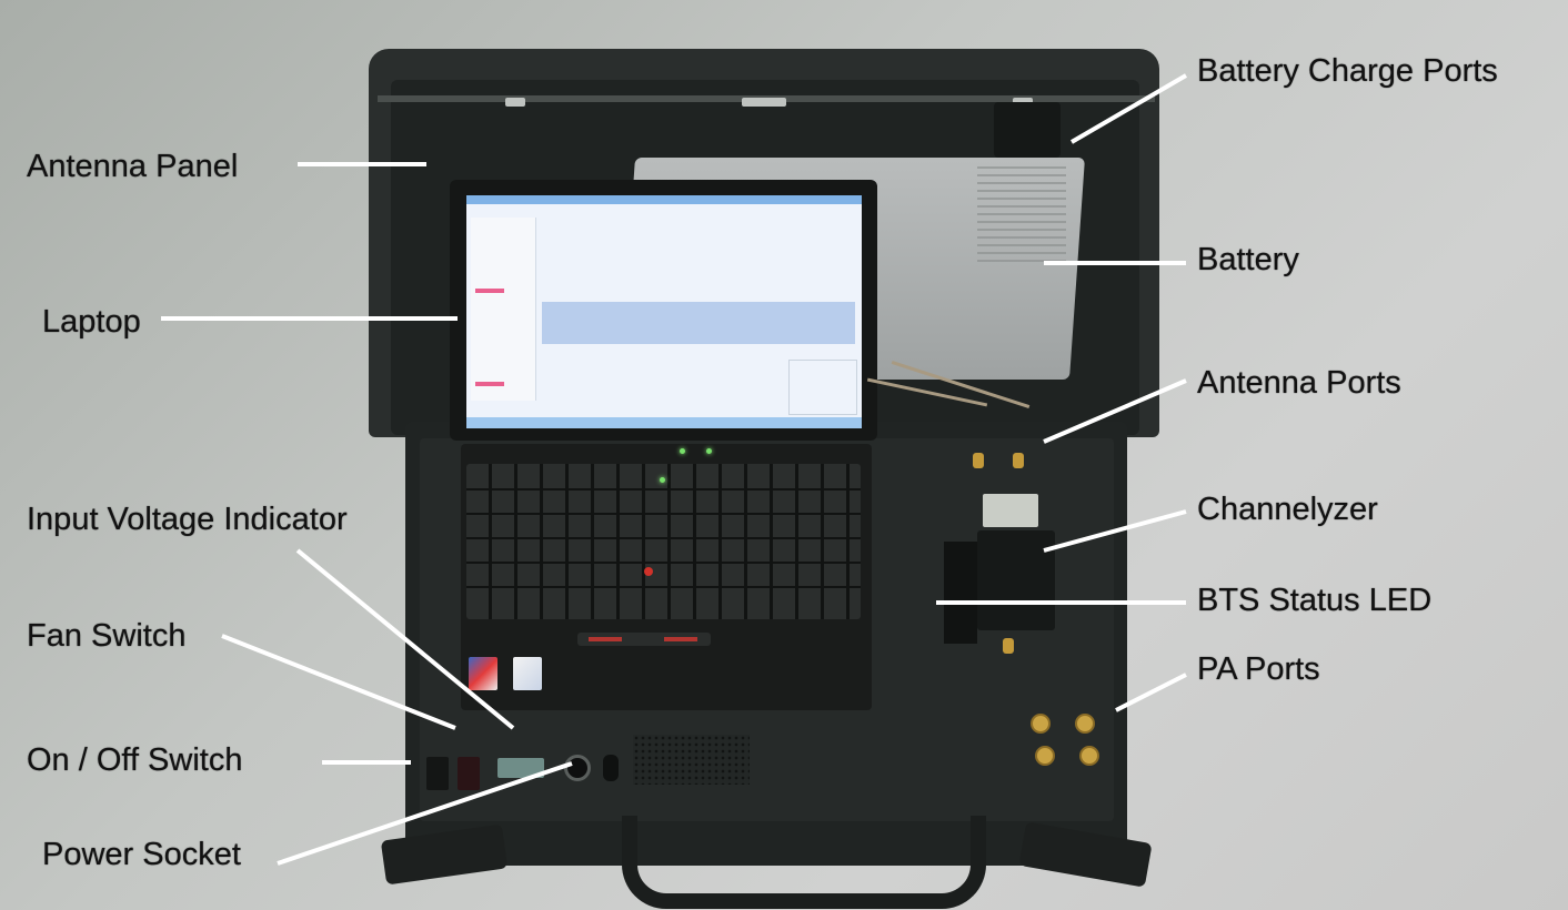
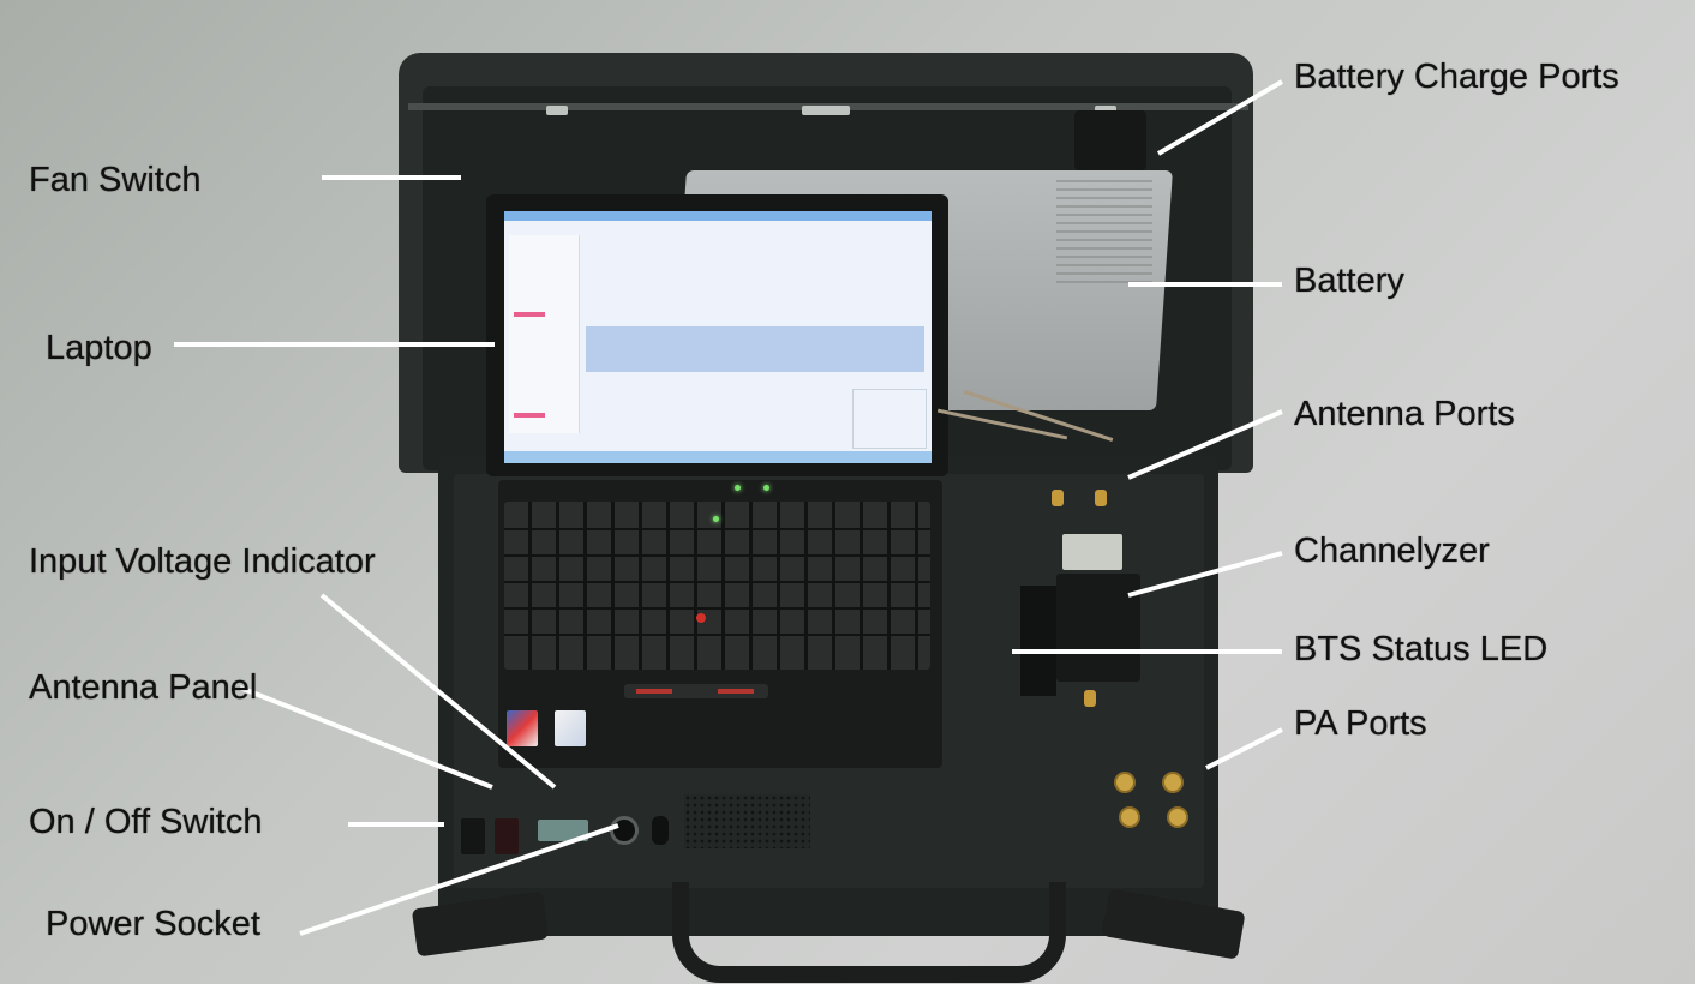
- Antenna Panel
+ Fan Switch
  Laptop
  Input Voltage Indicator
- Fan Switch
+ Antenna Panel
  On / Off Switch
  Power Socket
  Battery Charge Ports
  Battery
  Antenna Ports
  Channelyzer
  BTS Status LED
  PA Ports
